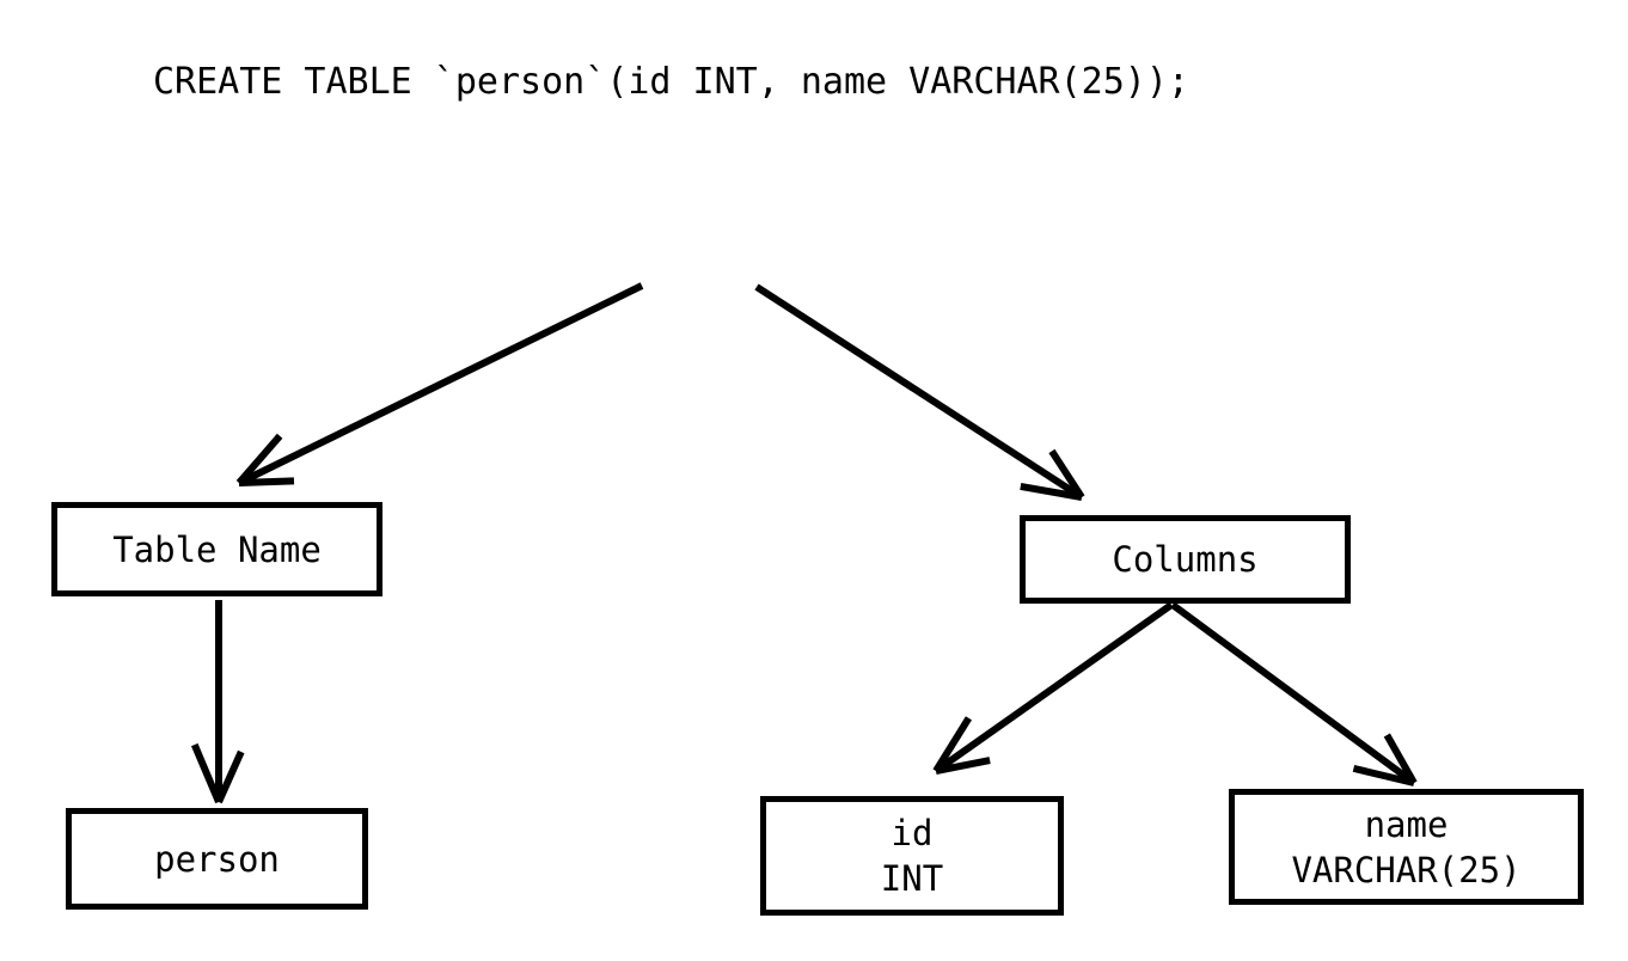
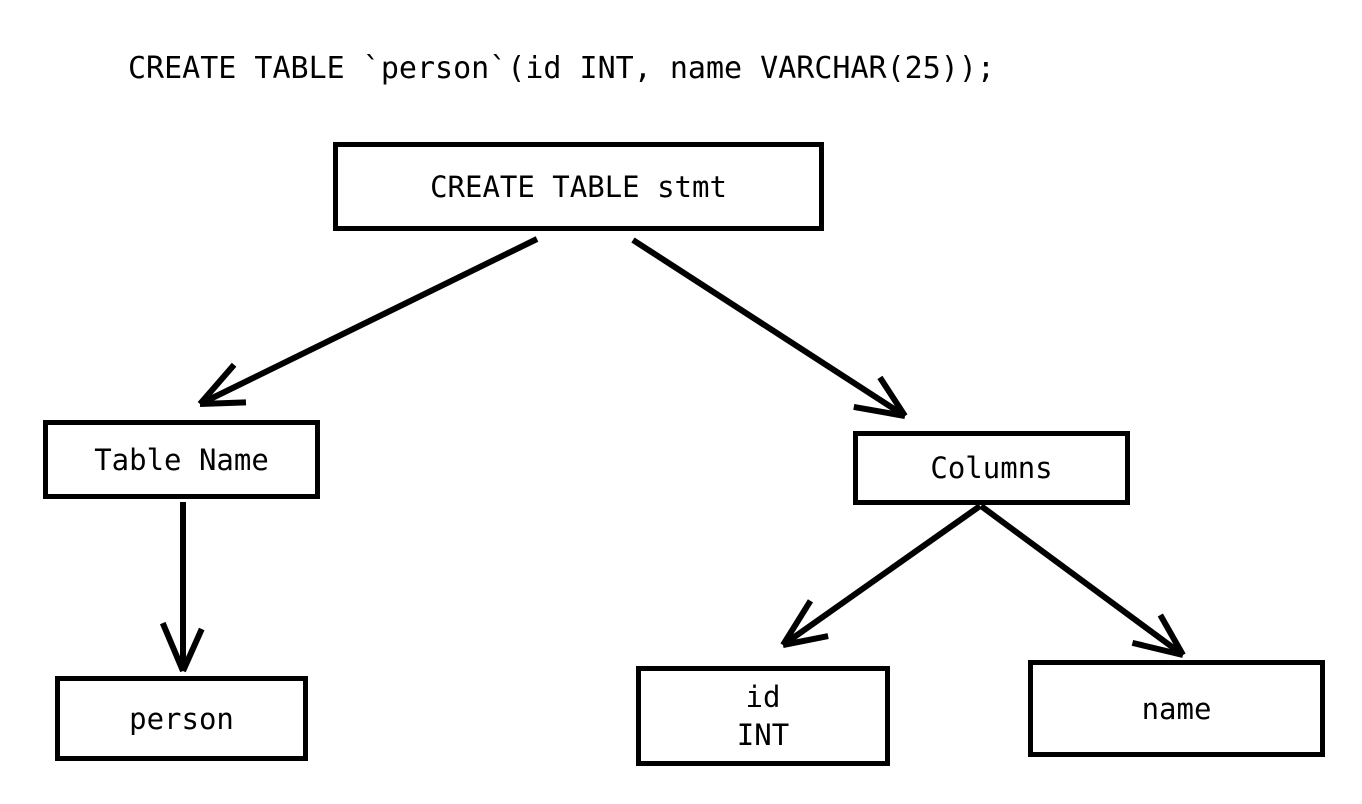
  CREATE TABLE `person`(id INT, name VARCHAR(25));
+ CREATE TABLE stmt
  Table Name
  Columns
  person
  id
  INT
  name
- VARCHAR(25)
